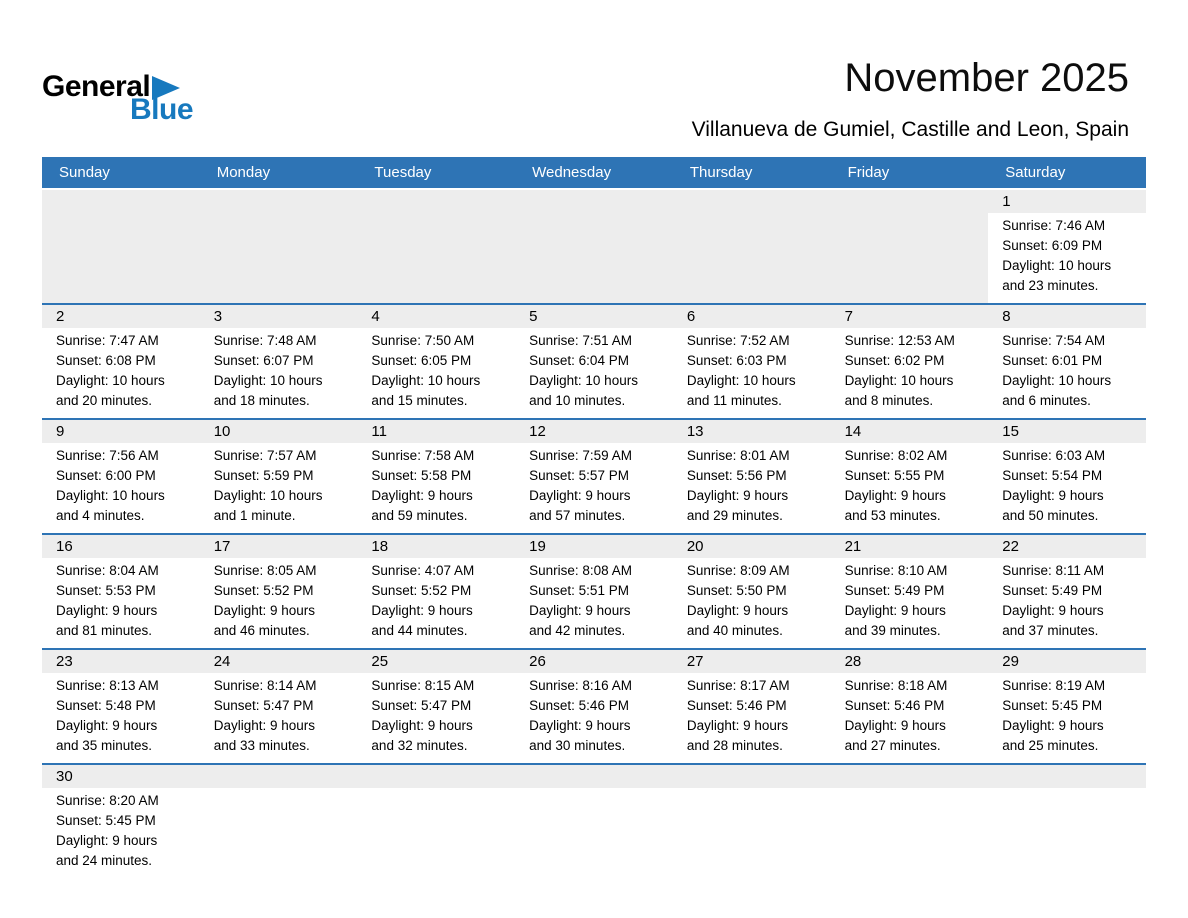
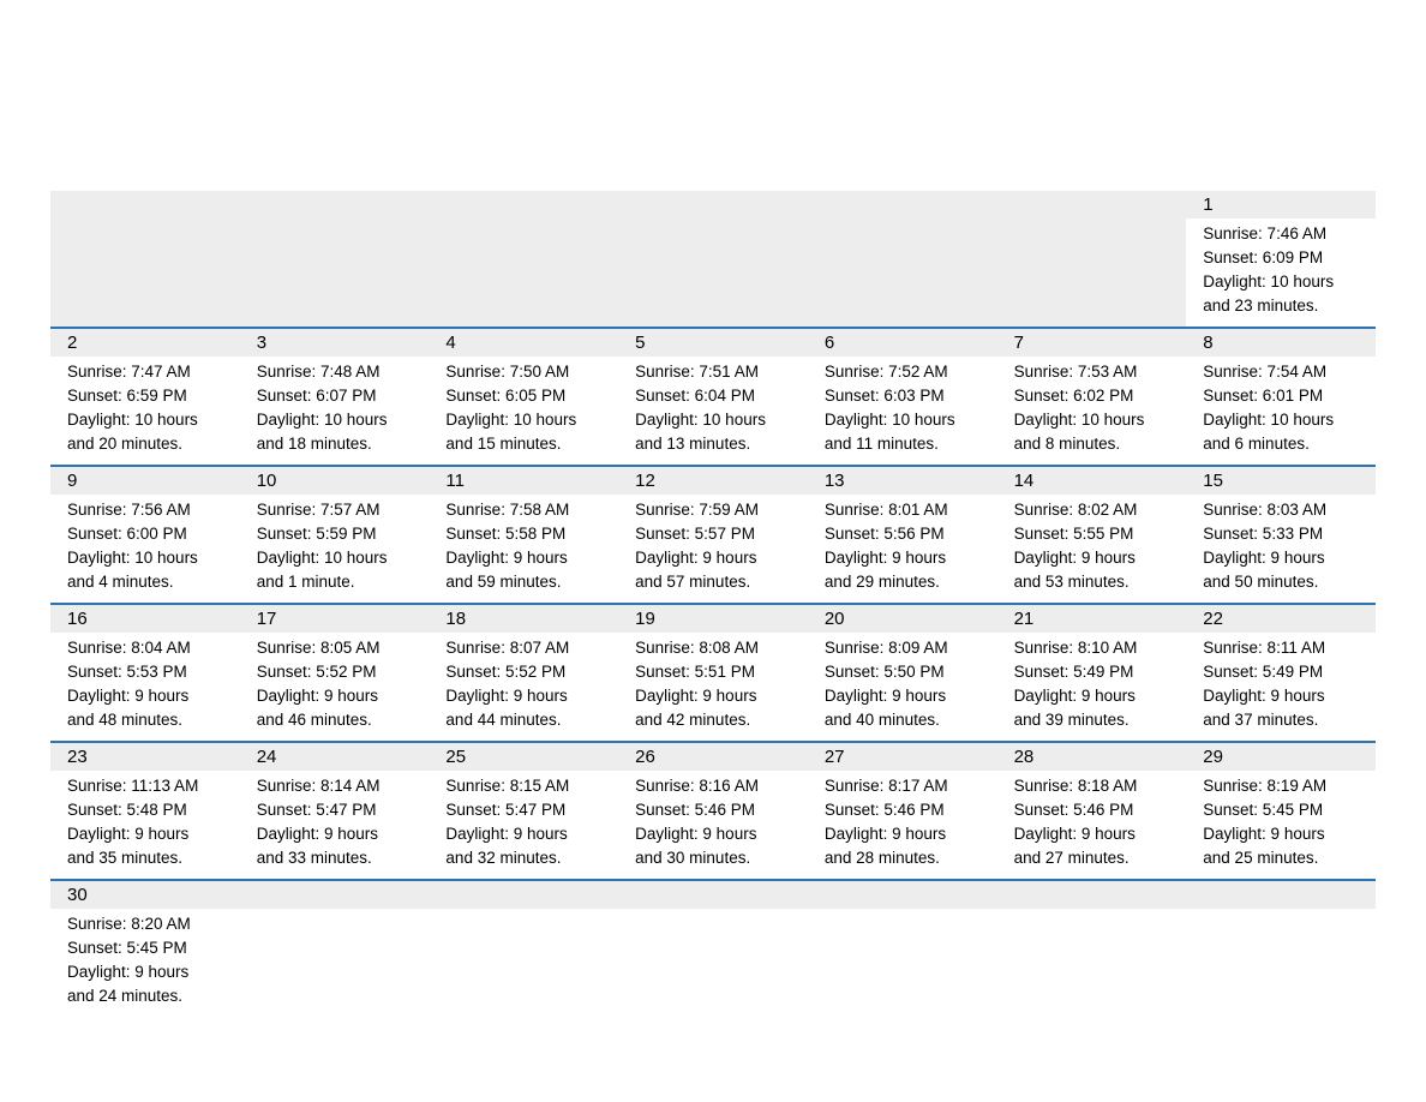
- General
- Blue
- November 2025
- Villanueva de Gumiel, Castille and Leon, Spain
- Sunday
- Monday
- Tuesday
- Wednesday
- Thursday
- Friday
- Saturday
  1
  Sunrise: 7:46 AM
  Sunset: 6:09 PM
  Daylight: 10 hours
  and 23 minutes.
  2
  Sunrise: 7:47 AM
- Sunset: 6:08 PM
+ Sunset: 6:59 PM
  Daylight: 10 hours
  and 20 minutes.
  3
  Sunrise: 7:48 AM
  Sunset: 6:07 PM
  Daylight: 10 hours
  and 18 minutes.
  4
  Sunrise: 7:50 AM
  Sunset: 6:05 PM
  Daylight: 10 hours
  and 15 minutes.
  5
  Sunrise: 7:51 AM
  Sunset: 6:04 PM
  Daylight: 10 hours
- and 10 minutes.
+ and 13 minutes.
  6
  Sunrise: 7:52 AM
  Sunset: 6:03 PM
  Daylight: 10 hours
  and 11 minutes.
  7
- Sunrise: 12:53 AM
+ Sunrise: 7:53 AM
  Sunset: 6:02 PM
  Daylight: 10 hours
  and 8 minutes.
  8
  Sunrise: 7:54 AM
  Sunset: 6:01 PM
  Daylight: 10 hours
  and 6 minutes.
  9
  Sunrise: 7:56 AM
  Sunset: 6:00 PM
  Daylight: 10 hours
  and 4 minutes.
  10
  Sunrise: 7:57 AM
  Sunset: 5:59 PM
  Daylight: 10 hours
  and 1 minute.
  11
  Sunrise: 7:58 AM
  Sunset: 5:58 PM
  Daylight: 9 hours
  and 59 minutes.
  12
  Sunrise: 7:59 AM
  Sunset: 5:57 PM
  Daylight: 9 hours
  and 57 minutes.
  13
  Sunrise: 8:01 AM
  Sunset: 5:56 PM
  Daylight: 9 hours
  and 29 minutes.
  14
  Sunrise: 8:02 AM
  Sunset: 5:55 PM
  Daylight: 9 hours
  and 53 minutes.
  15
- Sunrise: 6:03 AM
+ Sunrise: 8:03 AM
- Sunset: 5:54 PM
+ Sunset: 5:33 PM
  Daylight: 9 hours
  and 50 minutes.
  16
  Sunrise: 8:04 AM
  Sunset: 5:53 PM
  Daylight: 9 hours
- and 81 minutes.
+ and 48 minutes.
  17
  Sunrise: 8:05 AM
  Sunset: 5:52 PM
  Daylight: 9 hours
  and 46 minutes.
  18
- Sunrise: 4:07 AM
+ Sunrise: 8:07 AM
  Sunset: 5:52 PM
  Daylight: 9 hours
  and 44 minutes.
  19
  Sunrise: 8:08 AM
  Sunset: 5:51 PM
  Daylight: 9 hours
  and 42 minutes.
  20
  Sunrise: 8:09 AM
  Sunset: 5:50 PM
  Daylight: 9 hours
  and 40 minutes.
  21
  Sunrise: 8:10 AM
  Sunset: 5:49 PM
  Daylight: 9 hours
  and 39 minutes.
  22
  Sunrise: 8:11 AM
  Sunset: 5:49 PM
  Daylight: 9 hours
  and 37 minutes.
  23
- Sunrise: 8:13 AM
+ Sunrise: 11:13 AM
  Sunset: 5:48 PM
  Daylight: 9 hours
  and 35 minutes.
  24
  Sunrise: 8:14 AM
  Sunset: 5:47 PM
  Daylight: 9 hours
  and 33 minutes.
  25
  Sunrise: 8:15 AM
  Sunset: 5:47 PM
  Daylight: 9 hours
  and 32 minutes.
  26
  Sunrise: 8:16 AM
  Sunset: 5:46 PM
  Daylight: 9 hours
  and 30 minutes.
  27
  Sunrise: 8:17 AM
  Sunset: 5:46 PM
  Daylight: 9 hours
  and 28 minutes.
  28
  Sunrise: 8:18 AM
  Sunset: 5:46 PM
  Daylight: 9 hours
  and 27 minutes.
  29
  Sunrise: 8:19 AM
  Sunset: 5:45 PM
  Daylight: 9 hours
  and 25 minutes.
  30
  Sunrise: 8:20 AM
  Sunset: 5:45 PM
  Daylight: 9 hours
  and 24 minutes.
